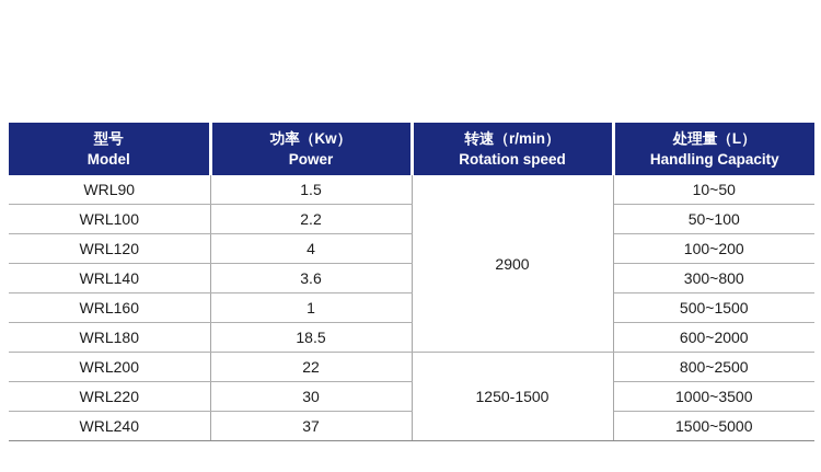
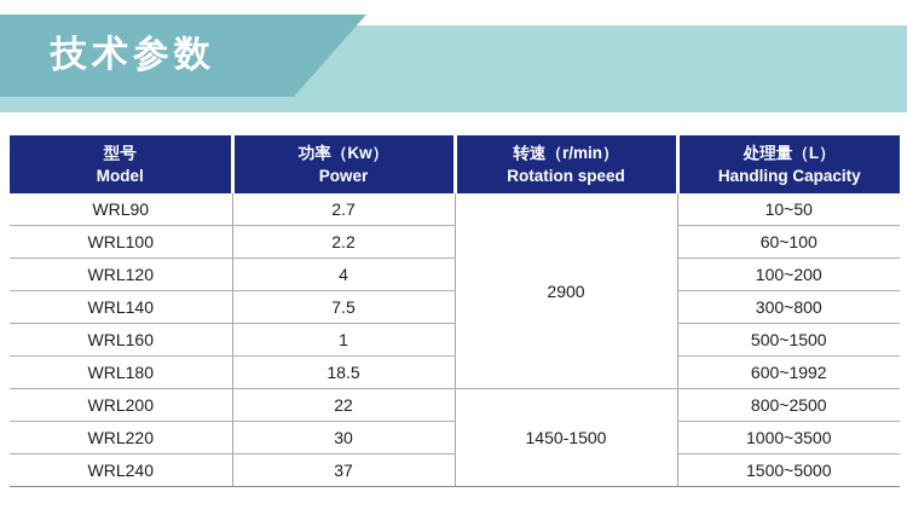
+ 技术参数
  型号 Model	功率（Kw） Power	转速（r/min） Rotation speed	处理量（L） Handling Capacity
- WRL90	1.5	2900	10~50
+ WRL90	2.7	2900	10~50
- WRL100	2.2	50~100
+ WRL100	2.2	60~100
  WRL120	4	100~200
- WRL140	3.6	300~800
+ WRL140	7.5	300~800
  WRL160	1	500~1500
- WRL180	18.5	600~2000
+ WRL180	18.5	600~1992
- WRL200	22	1250-1500	800~2500
+ WRL200	22	1450-1500	800~2500
  WRL220	30	1000~3500
  WRL240	37	1500~5000
